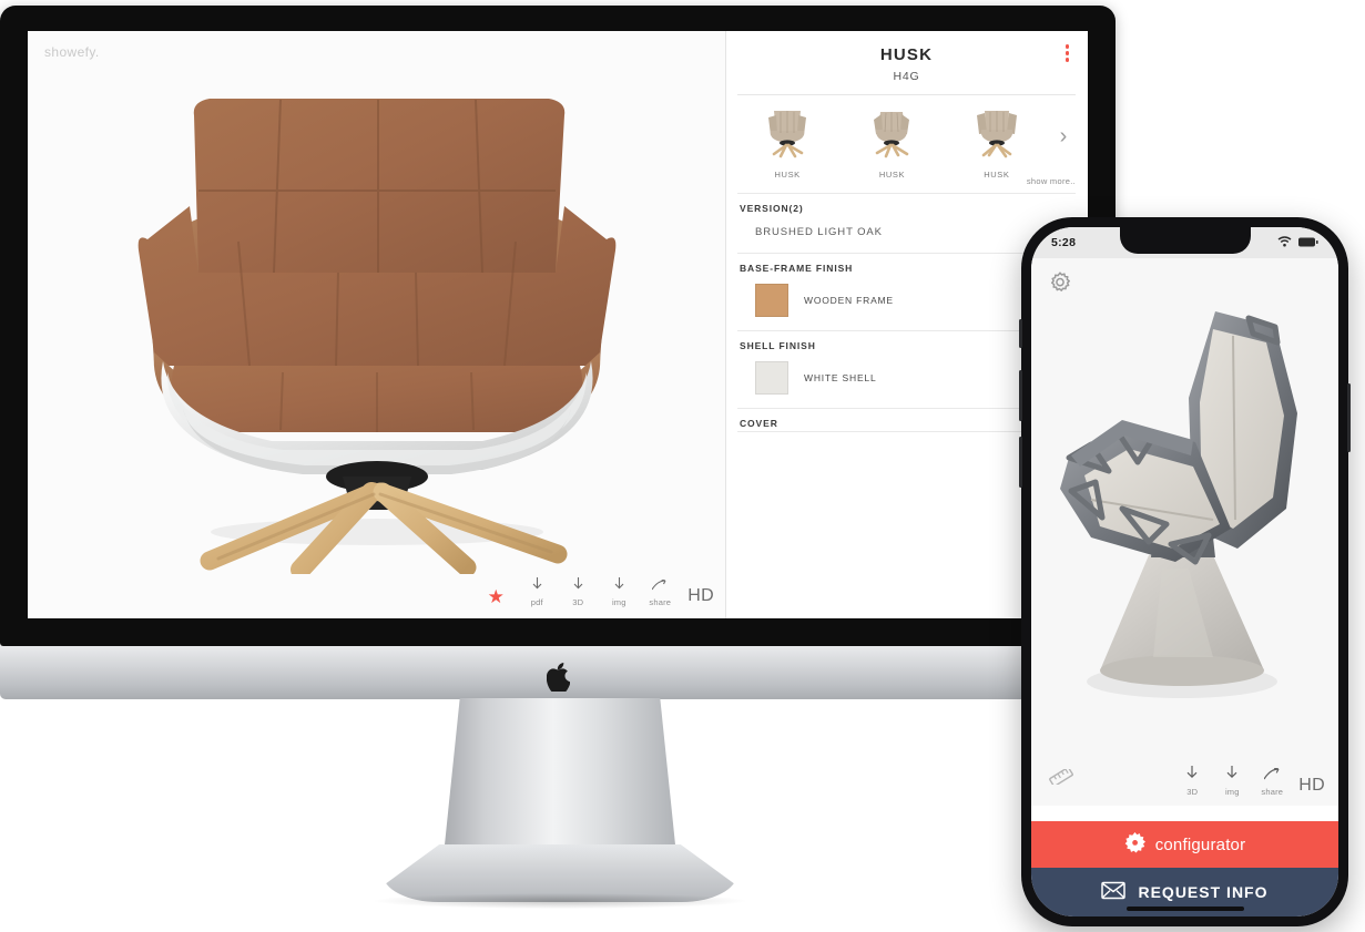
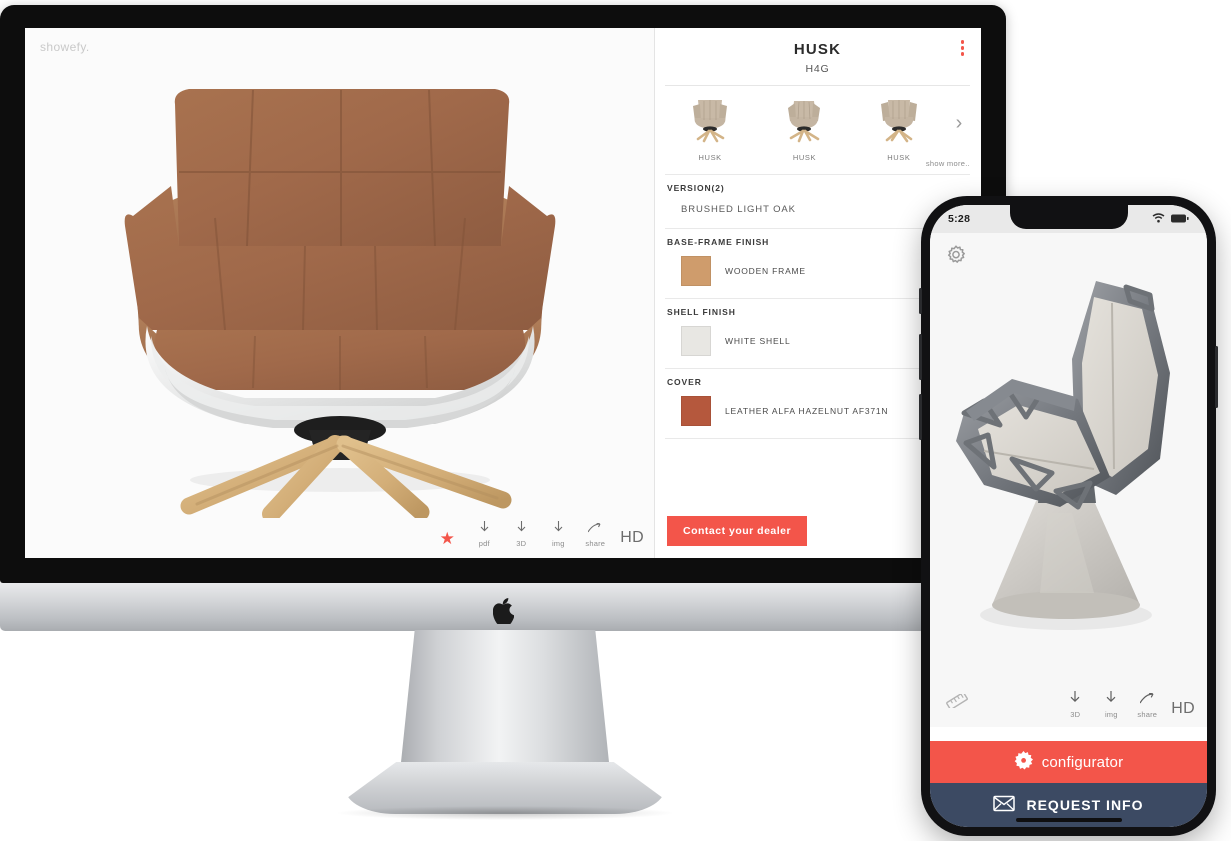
  showefy.
  ★
  pdf
  3D
  img
  share
  HD
  HUSK
  H4G
  HUSK
  HUSK
  HUSK
  ›
  show more..
  VERSION(2)
  BRUSHED LIGHT OAK
  BASE-FRAME FINISH
  WOODEN FRAME
  SHELL FINISH
  WHITE SHELL
  COVER
+ LEATHER ALFA HAZELNUT AF371N
+ Contact your dealer
  5:28
  3D
  img
  share
  HD
  configurator
  REQUEST INFO
